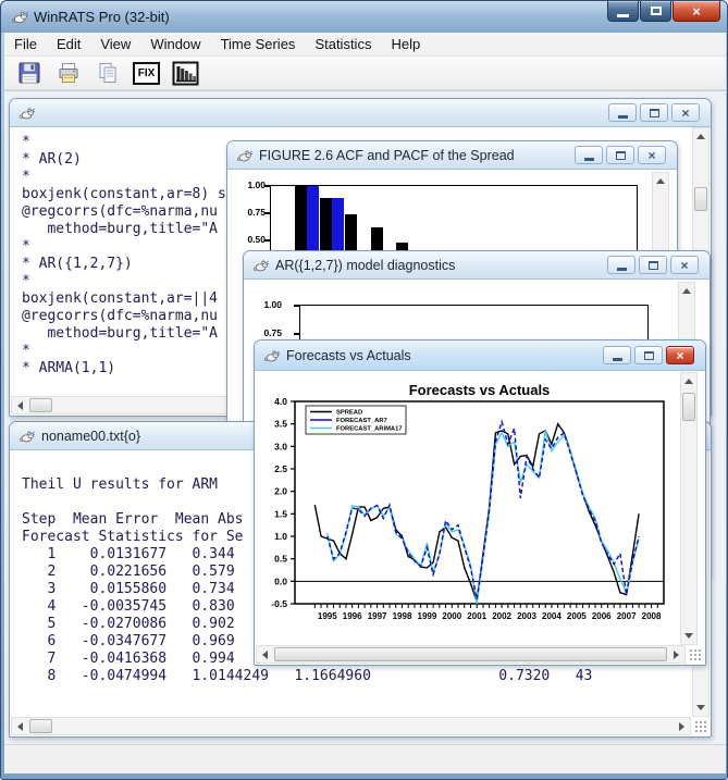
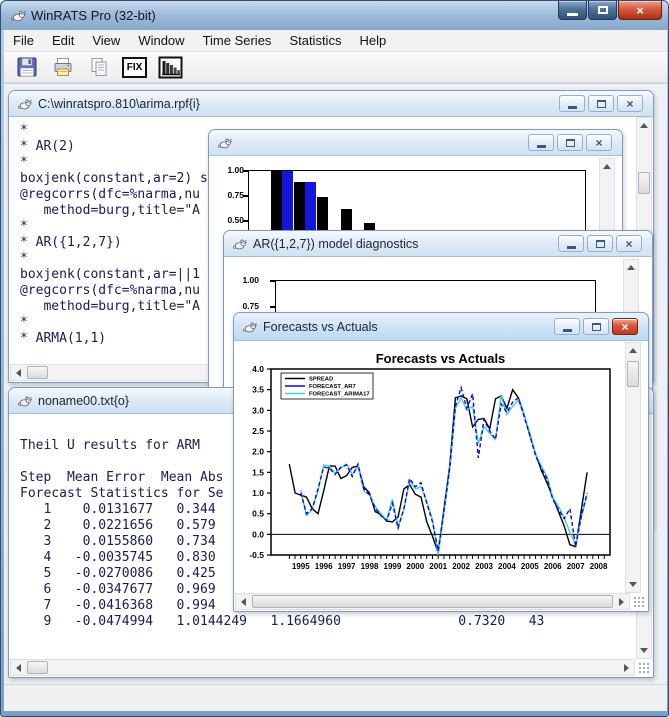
  WinRATS Pro (32-bit)
  ×
  File
  Edit
  View
  Window
  Time Series
  Statistics
  Help
  FIX
+ C:\winratspro.810\arima.rpf{i}
  ×
  *
  * AR(2)
  *
- boxjenk(constant,ar=8) s
+ boxjenk(constant,ar=2) s
  @regcorrs(dfc=%narma,nu
  method=burg,title="A
  *
  * AR({1,2,7})
  *
- boxjenk(constant,ar=||4
+ boxjenk(constant,ar=||1
  @regcorrs(dfc=%narma,nu
  method=burg,title="A
  *
  * ARMA(1,1)
- FIGURE 2.6 ACF and PACF of the Spread
  ×
  1.00
  0.75
  0.50
  AR({1,2,7}) model diagnostics
  ×
  1.00
  0.75
  noname00.txt{o}
  Theil U results for ARM
  Step Mean Error Mean Abs
  Forecast Statistics for Se
  1 0.0131677 0.344
  2 0.0221656 0.579
  3 0.0155860 0.734
  4 -0.0035745 0.830
- 5 -0.0270086 0.902
+ 5 -0.0270086 0.425
  6 -0.0347677 0.969
  7 -0.0416368 0.994
- 8 -0.0474994 1.0144249 1.1664960 0.7320 43
+ 9 -0.0474994 1.0144249 1.1664960 0.7320 43
  Forecasts vs Actuals
  ×
  Forecasts vs Actuals
  4.0
  3.5
  3.0
  2.5
  2.0
  1.5
  1.0
  0.5
  0.0
  -0.5
  1995
  1996
  1997
  1998
  1999
  2000
  2001
  2002
  2003
  2004
  2005
  2006
  2007
  2008
